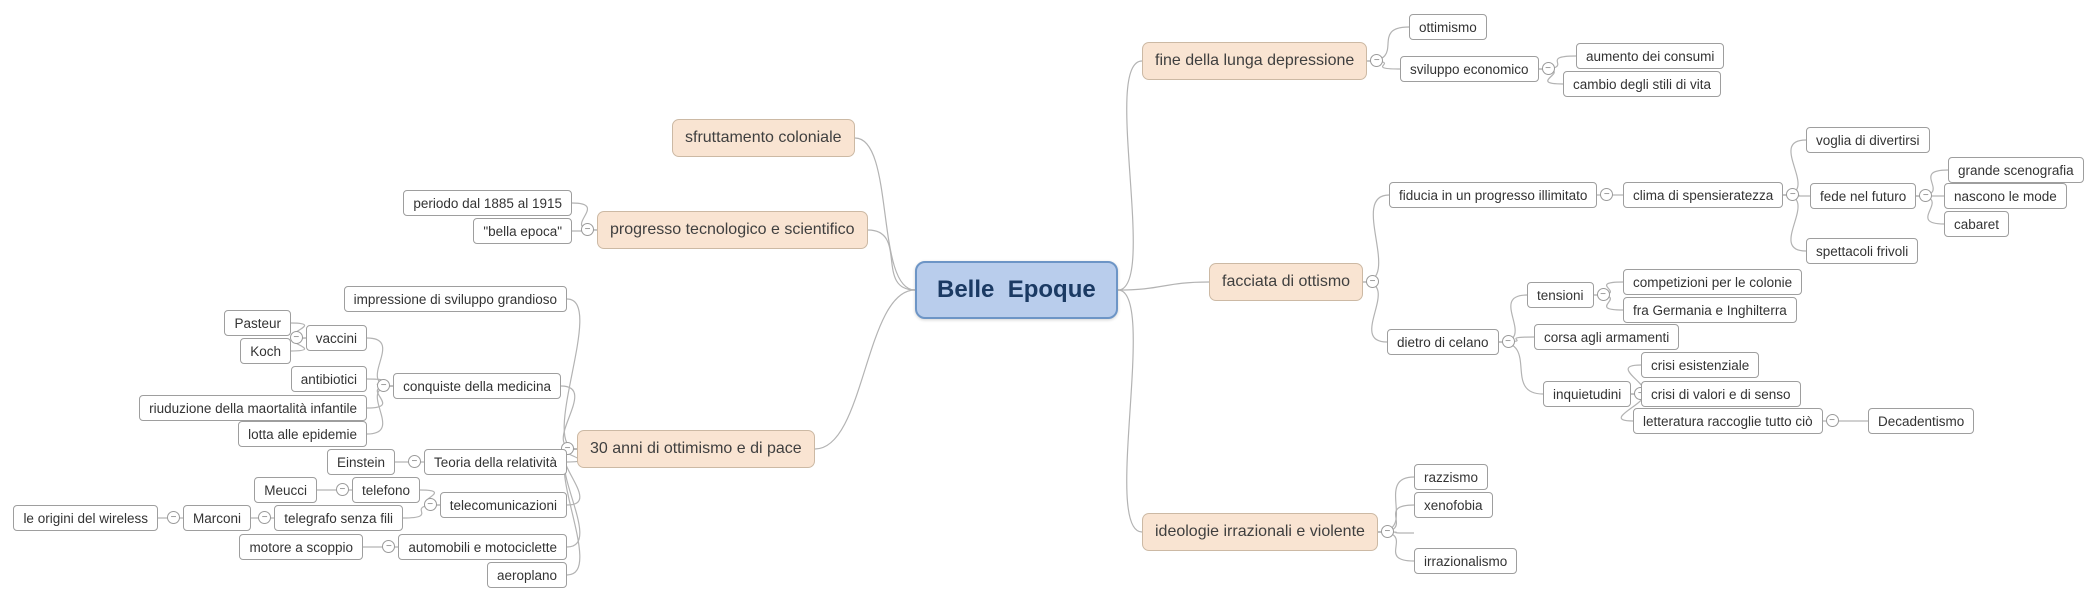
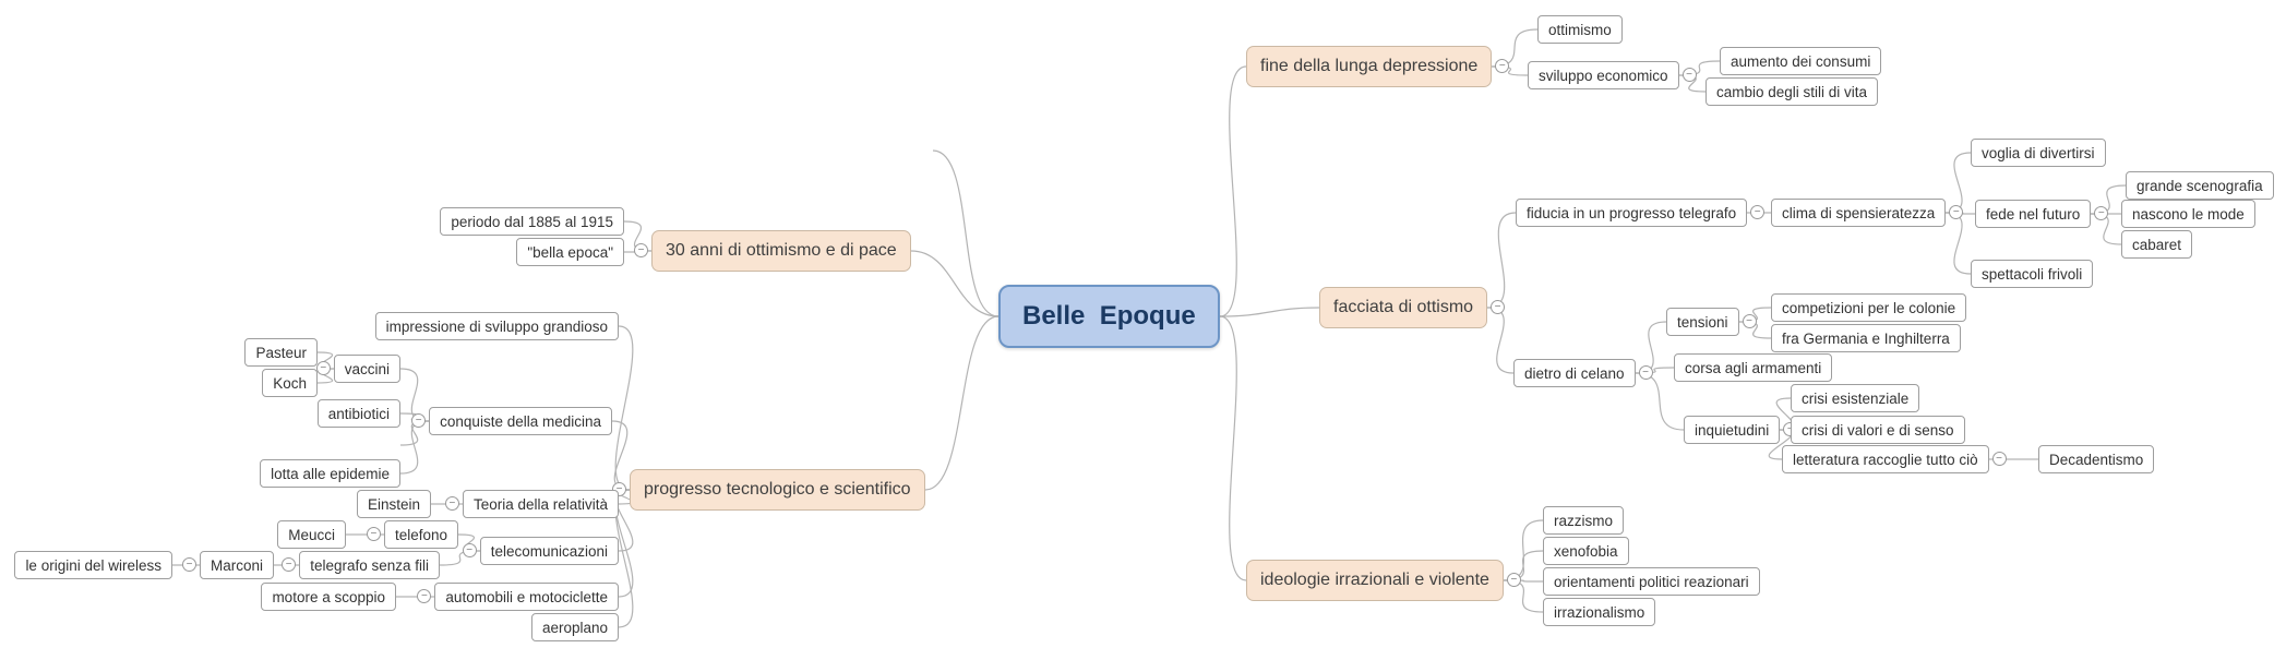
  Belle Epoque
- sfruttamento coloniale
- progresso tecnologico e scientifico
+ 30 anni di ottimismo e di pace
  −
- 30 anni di ottimismo e di pace
+ progresso tecnologico e scientifico
  −
  periodo dal 1885 al 1915
  "bella epoca"
  impressione di sviluppo grandioso
  conquiste della medicina
  −
  vaccini
  −
  Pasteur
  Koch
  antibiotici
- riuduzione della maortalità infantile
  lotta alle epidemie
  Teoria della relatività
  −
  Einstein
  telecomunicazioni
  −
  telefono
  −
  Meucci
  telegrafo senza fili
  −
  Marconi
  −
  le origini del wireless
  automobili e motociclette
  −
  motore a scoppio
  aeroplano
  fine della lunga depressione
  −
  facciata di ottismo
  −
  ideologie irrazionali e violente
  −
  ottimismo
  sviluppo economico
  −
  aumento dei consumi
  cambio degli stili di vita
- fiducia in un progresso illimitato
+ fiducia in un progresso telegrafo
  −
  clima di spensieratezza
  −
  voglia di divertirsi
  fede nel futuro
  −
  grande scenografia
  nascono le mode
  cabaret
  spettacoli frivoli
  dietro di celano
  −
  tensioni
  −
  competizioni per le colonie
  fra Germania e Inghilterra
  corsa agli armamenti
  inquietudini
  crisi esistenziale
  crisi di valori e di senso
  letteratura raccoglie tutto ciò
  −
  Decadentismo
  razzismo
  xenofobia
+ orientamenti politici reazionari
  irrazionalismo
